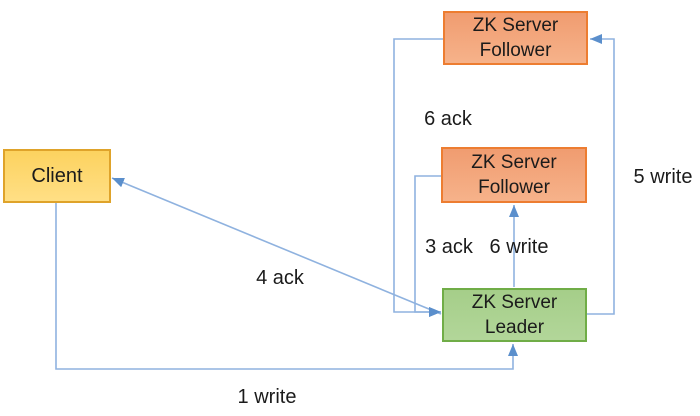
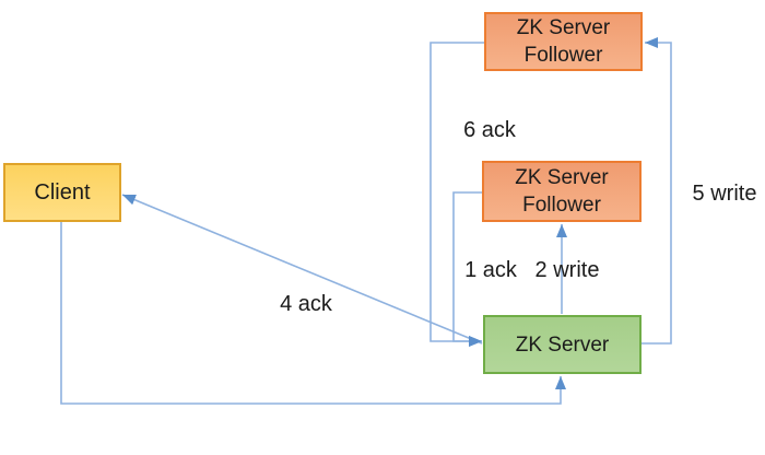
  Client
  ZK Server
  Follower
  ZK Server
  Follower
  ZK Server
- Leader
- 1 write
- 6 write
+ 2 write
- 3 ack
+ 1 ack
  4 ack
  5 write
  6 ack
